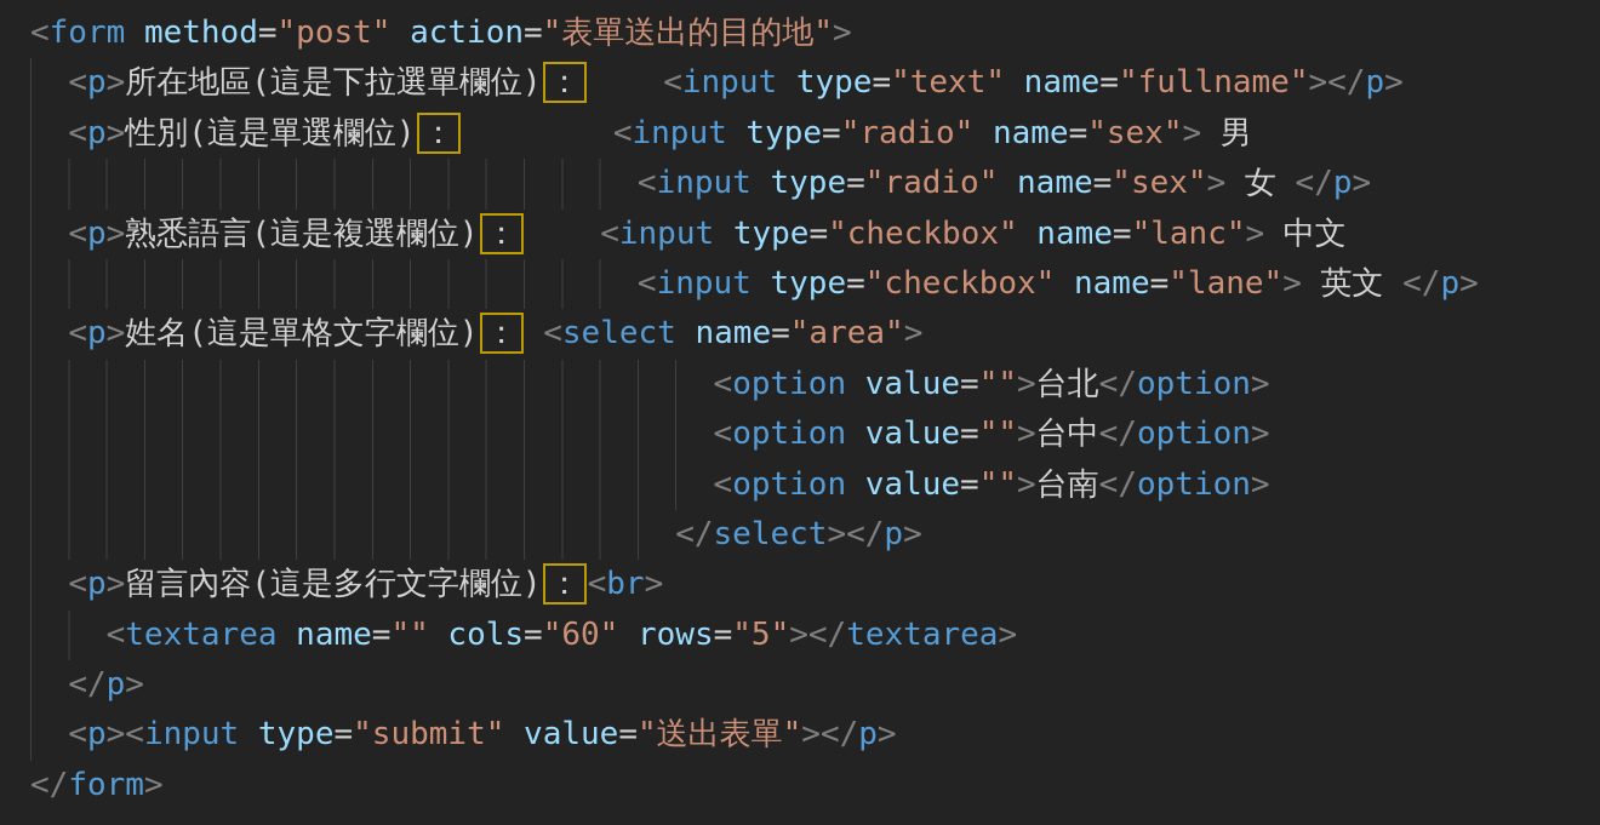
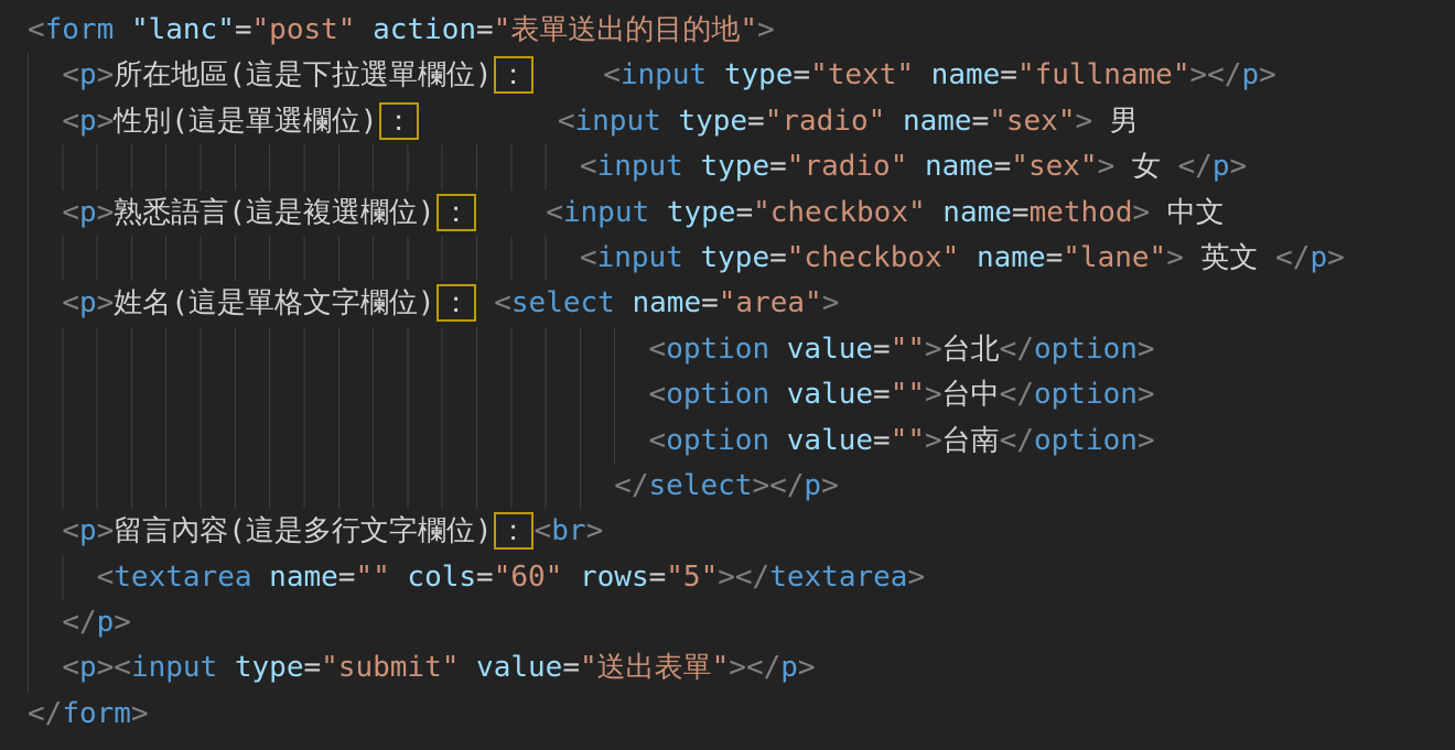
- <form method="post" action="表單送出的目的地">
+ <form "lanc"="post" action="表單送出的目的地">
  <p>所在地區(這是下拉選單欄位) ： <input type="text" name="fullname"></p>
  <p>性別(這是單選欄位) ： <input type="radio" name="sex"> 男
  <input type="radio" name="sex"> 女 </p>
- <p>熟悉語言(這是複選欄位) ： <input type="checkbox" name="lanc"> 中文
+ <p>熟悉語言(這是複選欄位) ： <input type="checkbox" name=method> 中文
  <input type="checkbox" name="lane"> 英文 </p>
  <p>姓名(這是單格文字欄位) ： <select name="area">
  <option value="">台北</option>
  <option value="">台中</option>
  <option value="">台南</option>
  </select></p>
  <p>留言內容(這是多行文字欄位) ： <br>
  <textarea name="" cols="60" rows="5"></textarea>
  </p>
  <p><input type="submit" value="送出表單"></p>
  </form>
